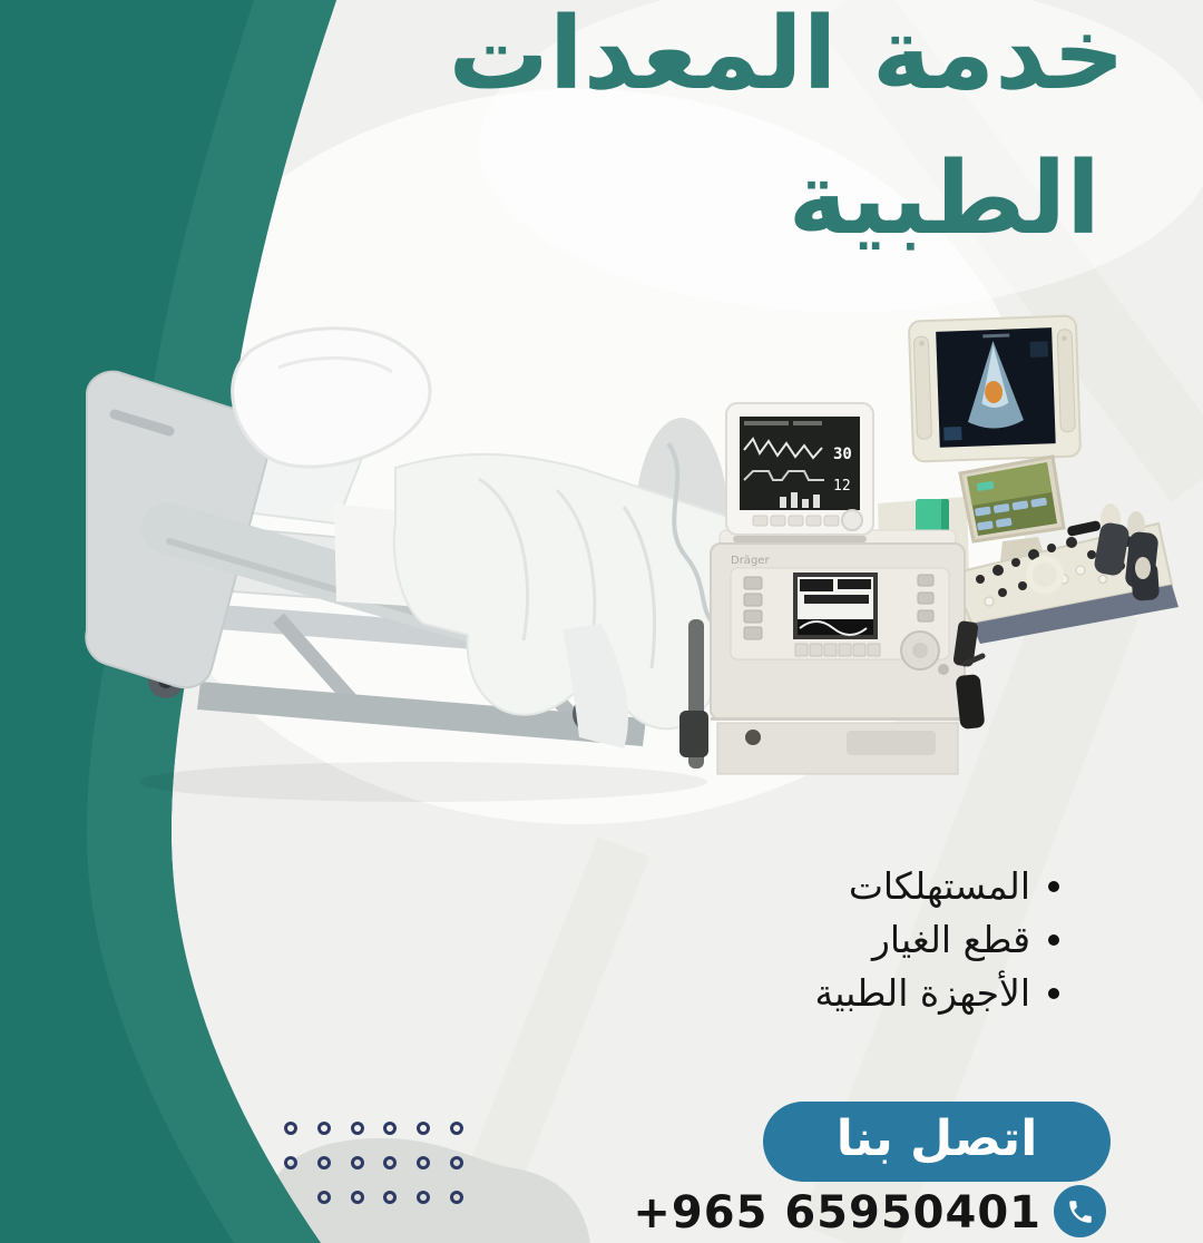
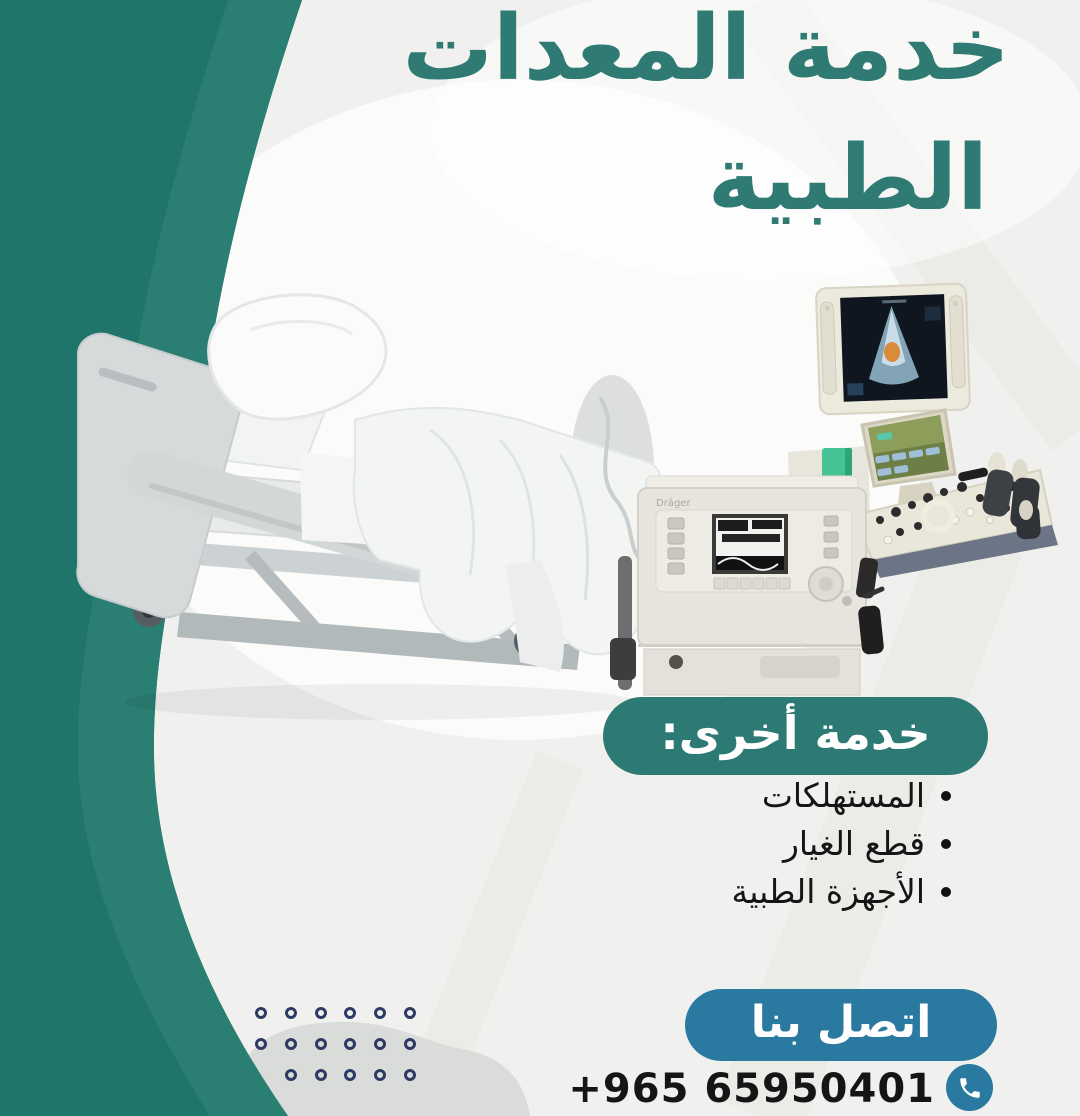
  Dräger
- 30
- 12
  خدمة المعدات
  الطبية
+ خدمة أخرى:
  المستهلكات
  قطع الغيار
  الأجهزة الطبية
  اتصل بنا
  +965 65950401
